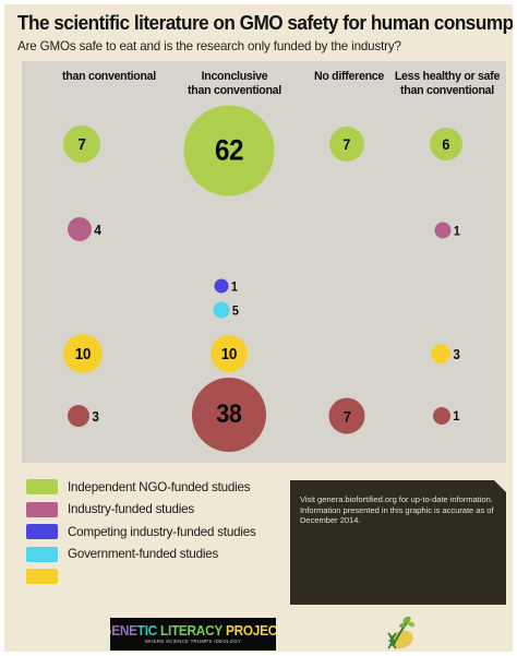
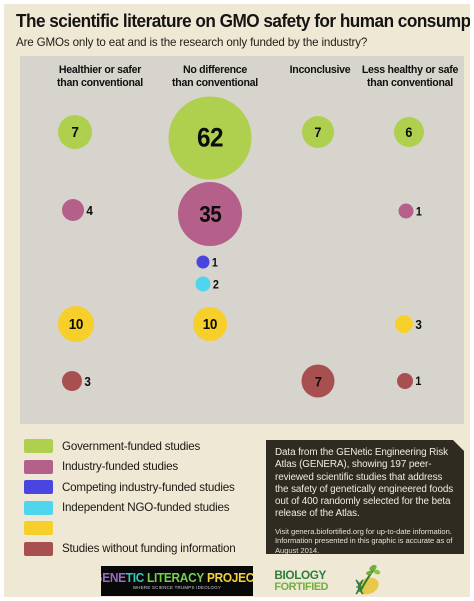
  The scientific literature on GMO safety for human consump
- Are GMOs safe to eat and is the research only funded by the industry?
+ Are GMOs only to eat and is the research only funded by the industry?
+ Healthier or safer
  than conventional
- Inconclusive
+ No difference
  than conventional
- No difference
+ Inconclusive
  Less healthy or safe
  than conventional
  7
  62
  7
  6
  4
+ 35
  1
  1
- 5
+ 2
  10
  10
  3
  3
- 38
  7
  1
- Independent NGO-funded studies
+ Government-funded studies
  Industry-funded studies
  Competing industry-funded studies
- Government-funded studies
+ Independent NGO-funded studies
+ Studies without funding information
+ Data from the GENetic Engineering Risk Atlas (GENERA), showing 197 peer-reviewed scientific studies that address the safety of genetically engineered foods out of 400 randomly selected for the beta release of the Atlas.
- Visit genera.biofortified.org for up-to-date information. Information presented in this graphic is accurate as of December 2014.
+ Visit genera.biofortified.org for up-to-date information. Information presented in this graphic is accurate as of August 2014.
  ENETIC LITERACY PROJEC
+ BIOLOGY
+ FORTIFIED
